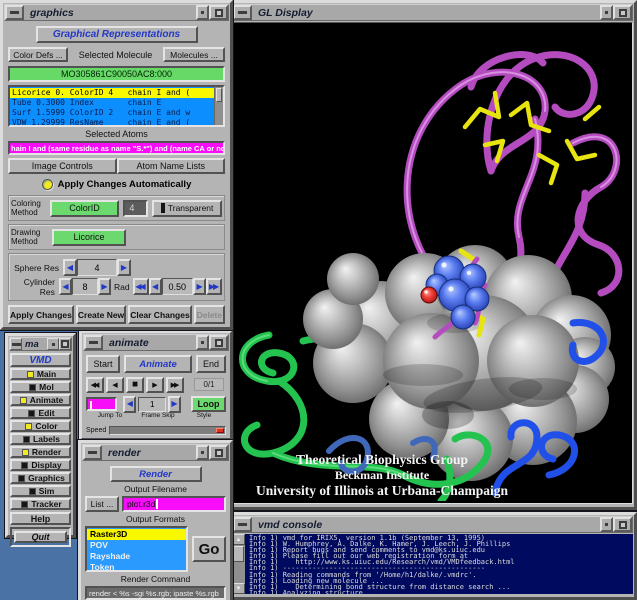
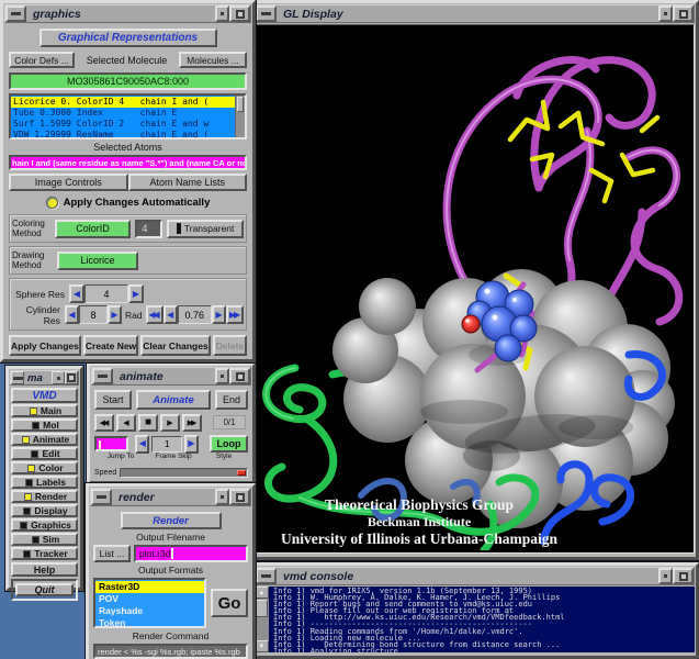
  GL Display
  Theoretical Biophysics Group
  Beckman Institute
  University of Illinois at Urbana-Champaign
  graphics
  Graphical Representations
  Color Defs ...
  Selected Molecule
  Molecules ...
  MO305861C90050AC8:000
  Licorice 0. ColorID 4 chain I and (
  Tube 0.3000 Index chain E
  Surf 1.5999 ColorID 2 chain E and w
  VDW 1.29999 ResName chain E and (
  Selected Atoms
  hain I and (same residue as name "S.*") and (name CA or no
  Image Controls
  Atom Name Lists
  Apply Changes Automatically
  Coloring Method
  ColorID
  4
  Transparent
  Drawing Method
  Licorice
  Sphere Res
  ◀
  4
  ▶
  Cylinder Res
  ◀
  8
  ▶
  Rad
  ◀◀
  ◀
- 0.50
+ 0.76
  ▶
  ▶▶
  Apply Changes
  Create New
  Clear Changes
  Delete
  ma
  VMD
  Main
  Mol
  Animate
  Edit
  Color
  Labels
  Render
  Display
  Graphics
  Sim
  Tracker
  Help
  Quit
  animate
  Start
  Animate
  End
  ■
  0/1
  ◀
  1
  ▶
  Loop
  render
  Render
  Output Filename
  List ...
  plot.r3d
  Output Formats
  Raster3D
  POV
  Rayshade
  Token
  Go
  Render Command
  render < %s -sgi %s.rgb; ipaste %s.rgb
  vmd console
  Info 1) vmd for IRIX5, version 1.1b (September 13, 1995)
  Info 1) W. Humphrey, A. Dalke, K. Hamer, J. Leech, J. Phillips
  Info 1) Report bugs and send comments to vmd@ks.uiuc.edu
  Info 1) Please fill out our web registration form at
  Info 1) http://www.ks.uiuc.edu/Research/vmd/VMDfeedback.html
  Info 1) ------------------------------------------------
  Info 1) Reading commands from '/Home/h1/dalke/.vmdrc'.
  Info 1) Loading new molecule ...
  Info 1) Determining bond structure from distance search ...
  Info 1) Analyzing structure ...
